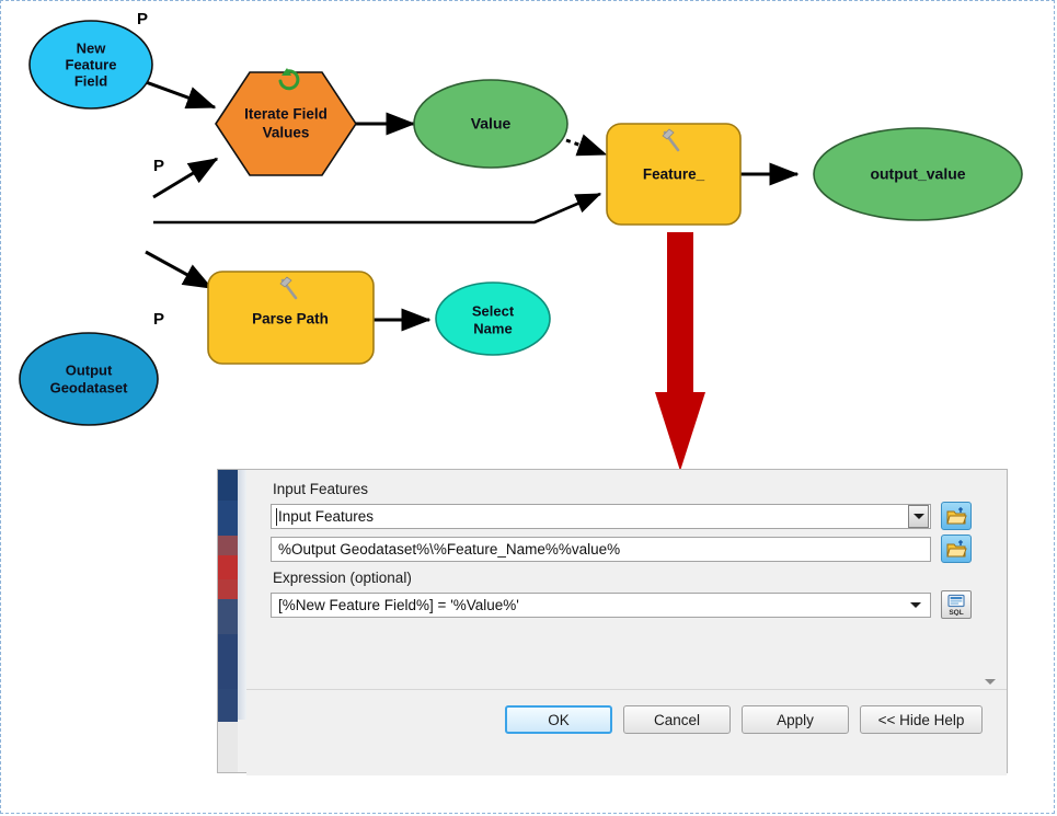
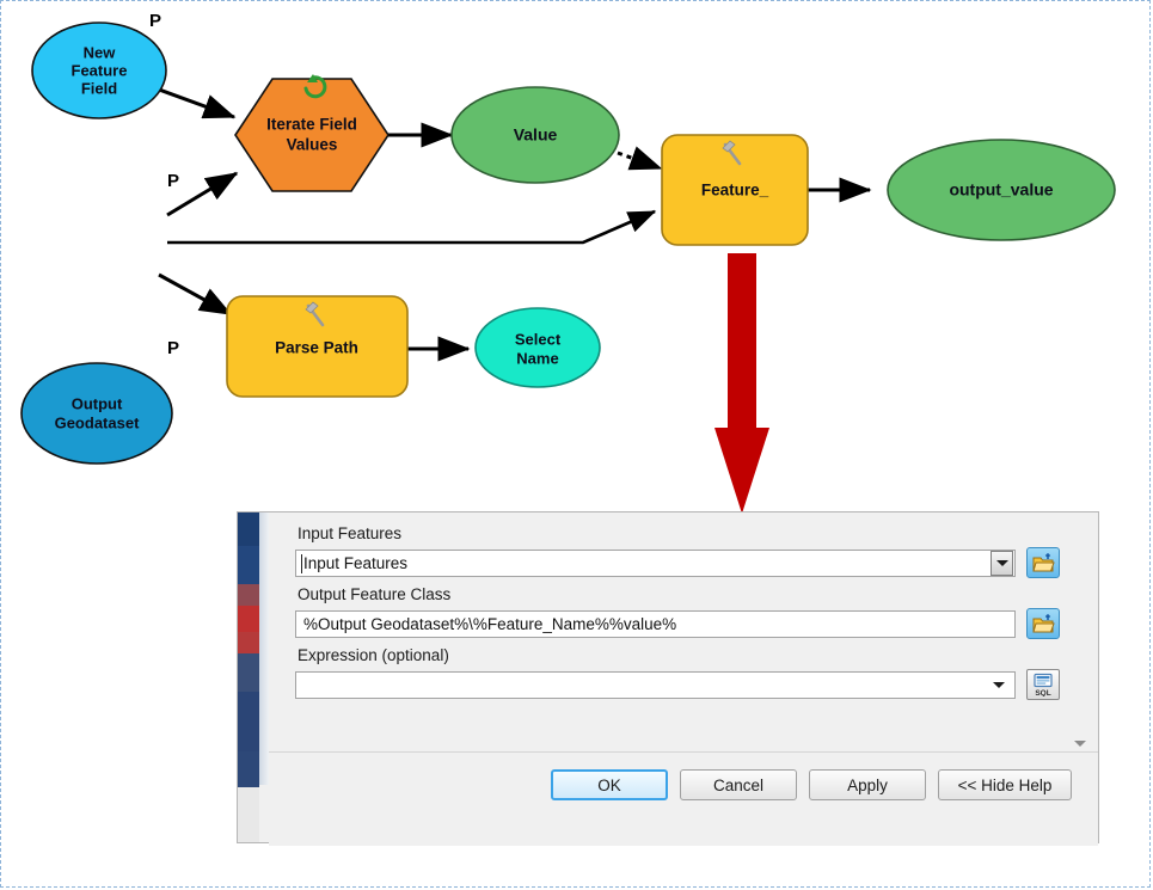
  New
  Feature
  Field
  P
  P
  Output
  Geodataset
  P
  Iterate Field
  Values
  Value
  Feature_
  output_value
  Parse Path
  Select
  Name
  Input Features
  Input Features
+ Output Feature Class
  %Output Geodataset%\%Feature_Name%%value%
  Expression (optional)
- [%New Feature Field%] = '%Value%'
  OK
  Cancel
  Apply
  << Hide Help
